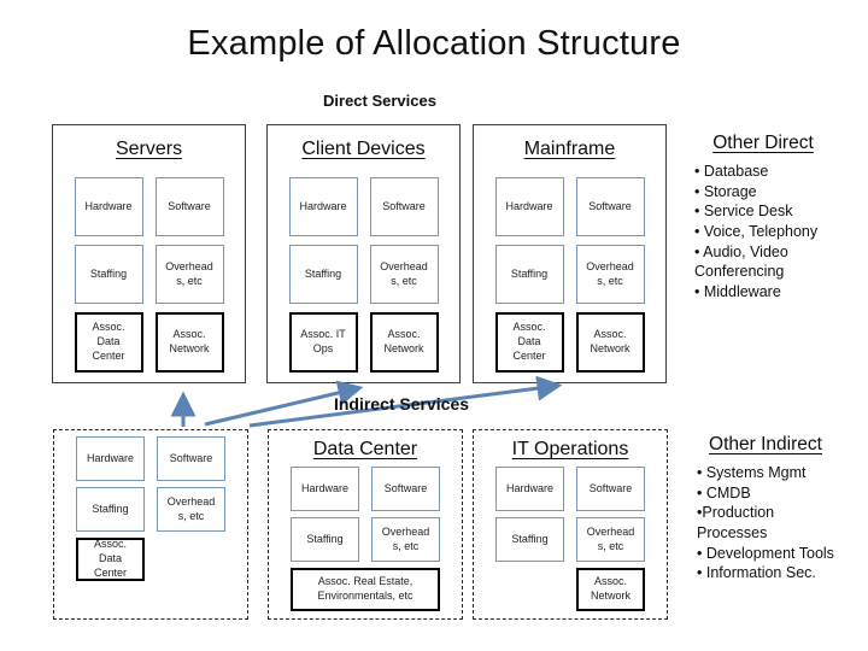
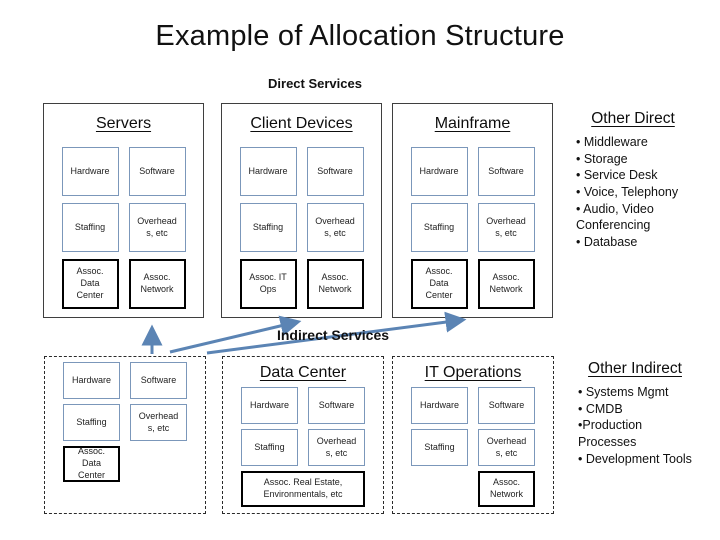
  Example of Allocation Structure
  Direct Services
  Servers
  Hardware
  Software
  Staffing
  Overheads, etc
  Assoc. Data Center
  Assoc. Network
  Client Devices
  Hardware
  Software
  Staffing
  Overheads, etc
  Assoc. IT Ops
  Assoc. Network
  Mainframe
  Hardware
  Software
  Staffing
  Overheads, etc
  Assoc. Data Center
  Assoc. Network
  Other Direct
- • Database
+ • Middleware
  • Storage
  • Service Desk
  • Voice, Telephony
  • Audio, Video Conferencing
- • Middleware
+ • Database
  Indirect Services
  Hardware
  Software
  Staffing
  Overheads, etc
  Assoc. Data Center
  Data Center
  Hardware
  Software
  Staffing
  Overheads, etc
  Assoc. Real Estate, Environmentals, etc
  IT Operations
  Hardware
  Software
  Staffing
  Overheads, etc
  Assoc. Network
  Other Indirect
  • Systems Mgmt
  • CMDB
  •Production Processes
  • Development Tools
- • Information Sec.
